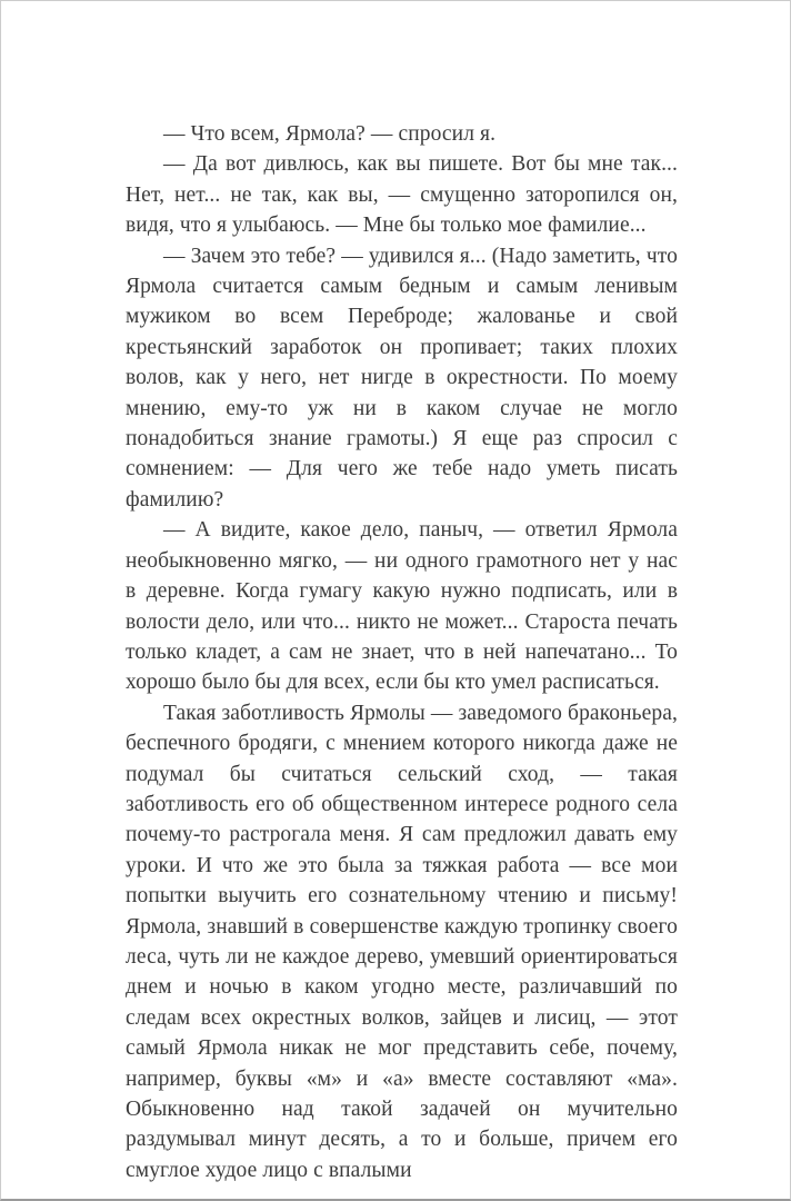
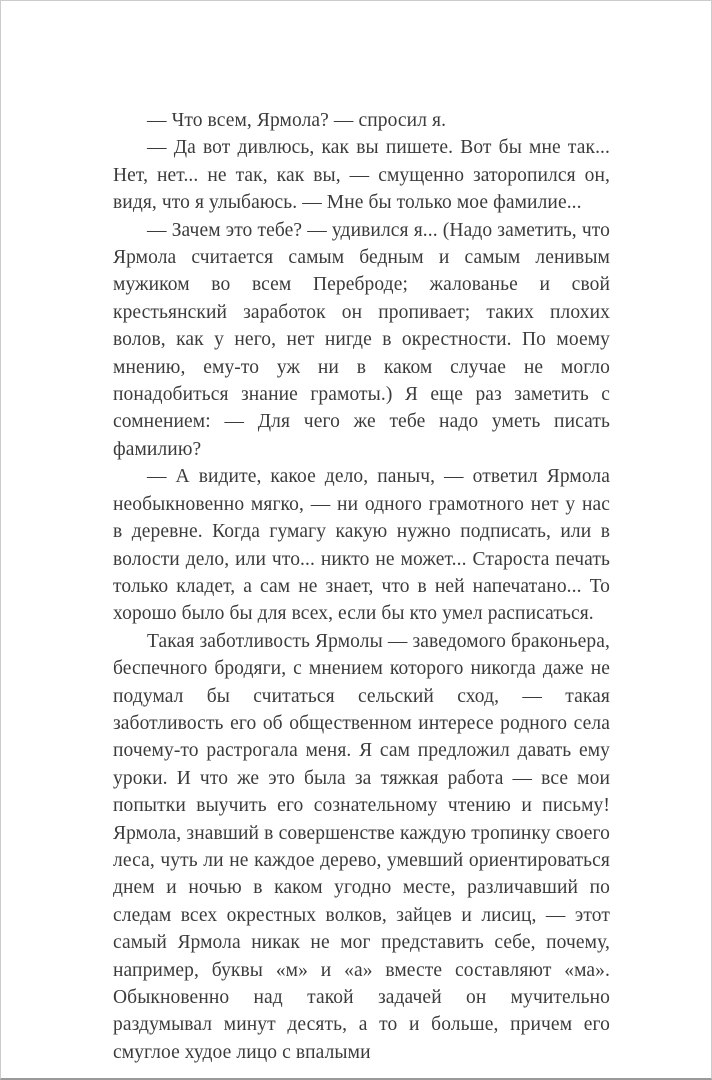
  — Что всем, Ярмола? — спросил я.
  — Да вот дивлюсь, как вы пишете. Вот бы мне так... Нет, нет... не так, как вы, — смущенно заторопился он, видя, что я улыбаюсь. — Мне бы только мое фамилие...
- — Зачем это тебе? — удивился я... (Надо заметить, что Ярмола считается самым бедным и самым ленивым мужиком во всем Переброде; жалованье и свой крестьянский заработок он пропивает; таких плохих волов, как у него, нет нигде в окрестности. По моему мнению, ему-то уж ни в каком случае не могло понадобиться знание грамоты.) Я еще раз спросил с сомнением: — Для чего же тебе надо уметь писать фамилию?
+ — Зачем это тебе? — удивился я... (Надо заметить, что Ярмола считается самым бедным и самым ленивым мужиком во всем Переброде; жалованье и свой крестьянский заработок он пропивает; таких плохих волов, как у него, нет нигде в окрестности. По моему мнению, ему-то уж ни в каком случае не могло понадобиться знание грамоты.) Я еще раз заметить с сомнением: — Для чего же тебе надо уметь писать фамилию?
  — А видите, какое дело, паныч, — ответил Ярмола необыкновенно мягко, — ни одного грамотного нет у нас в деревне. Когда гумагу какую нужно подписать, или в волости дело, или что... никто не может... Староста печать только кладет, а сам не знает, что в ней напечатано... То хорошо было бы для всех, если бы кто умел расписаться.
  Такая заботливость Ярмолы — заведомого браконьера, беспечного бродяги, с мнением которого никогда даже не подумал бы считаться сельский сход, — такая заботливость его об общественном интересе родного села почему-то растрогала меня. Я сам предложил давать ему уроки. И что же это была за тяжкая работа — все мои попытки выучить его сознательному чтению и письму! Ярмола, знавший в совершенстве каждую тропинку своего леса, чуть ли не каждое дерево, умевший ориентироваться днем и ночью в каком угодно месте, различавший по следам всех окрестных волков, зайцев и лисиц, — этот самый Ярмола никак не мог представить себе, почему, например, буквы «м» и «а» вместе составляют «ма». Обыкновенно над такой задачей он мучительно раздумывал минут десять, а то и больше, причем его смугло­е худое лицо с впалыми
